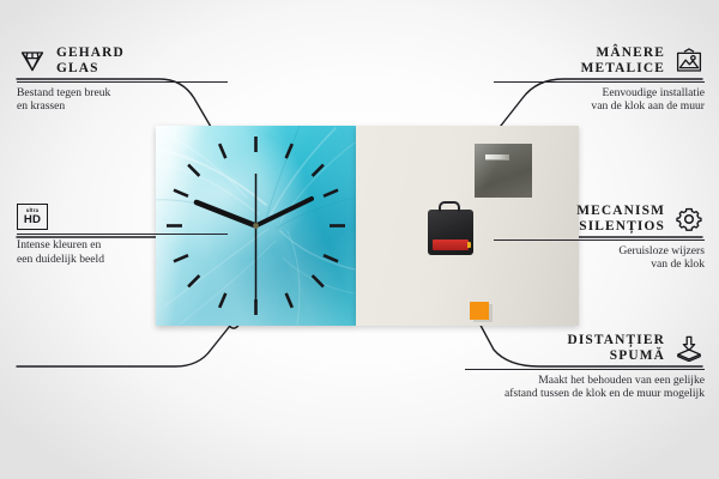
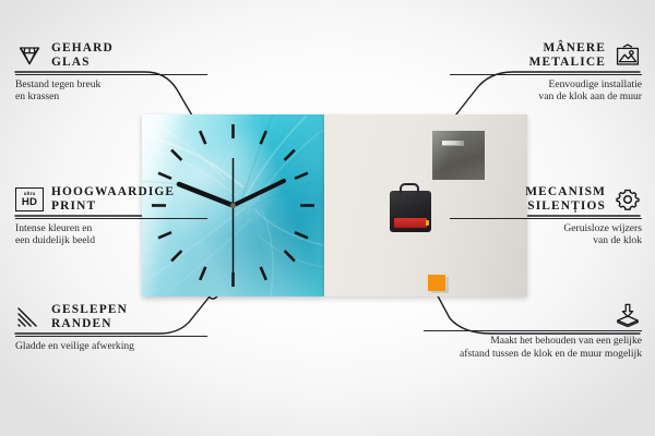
  GEHARD
  GLAS
  Bestand tegen breuk
  en krassen
  HD
+ HOOGWAARDIGE
+ PRINT
  Intense kleuren en
  een duidelijk beeld
+ GESLEPEN
+ RANDEN
+ Gladde en veilige afwerking
  MÂNERE
  METALICE
  Eenvoudige installatie
  van de klok aan de muur
  MECANISM
  SILENȚIOS
  Geruisloze wijzers
  van de klok
- DISTANȚIER
- SPUMĂ
  Maakt het behouden van een gelijke
  afstand tussen de klok en de muur mogelijk
